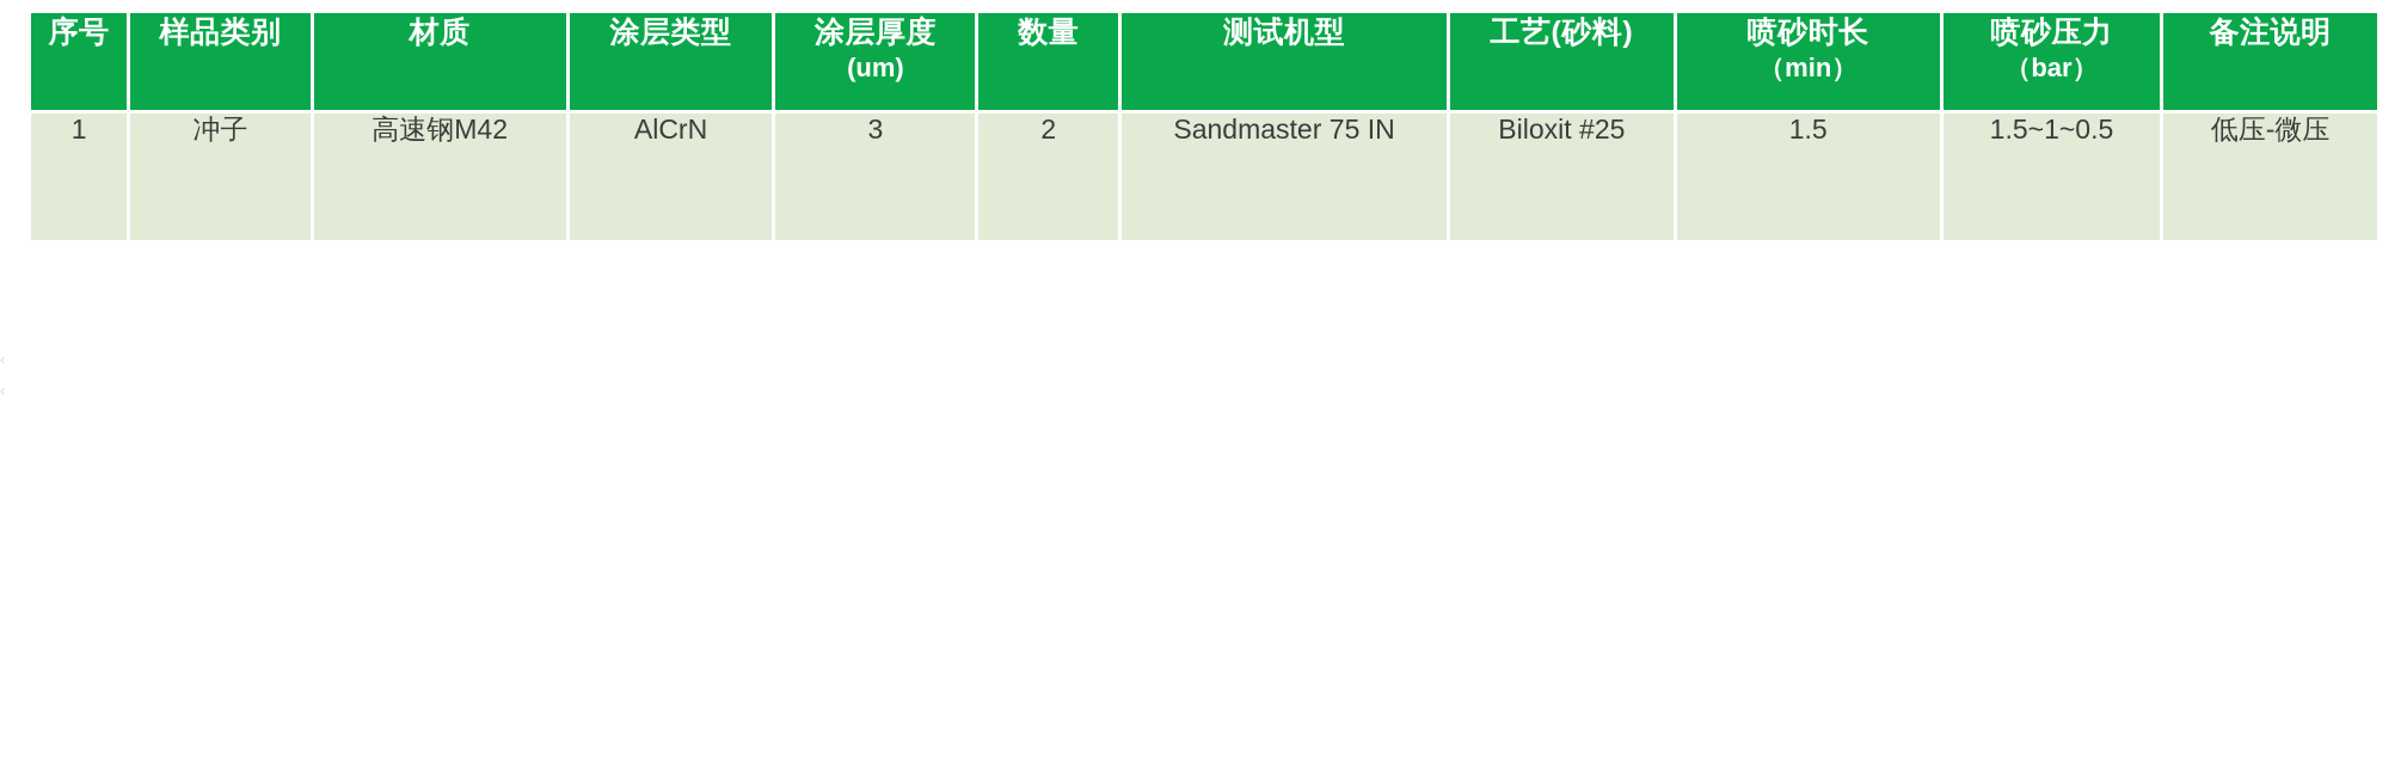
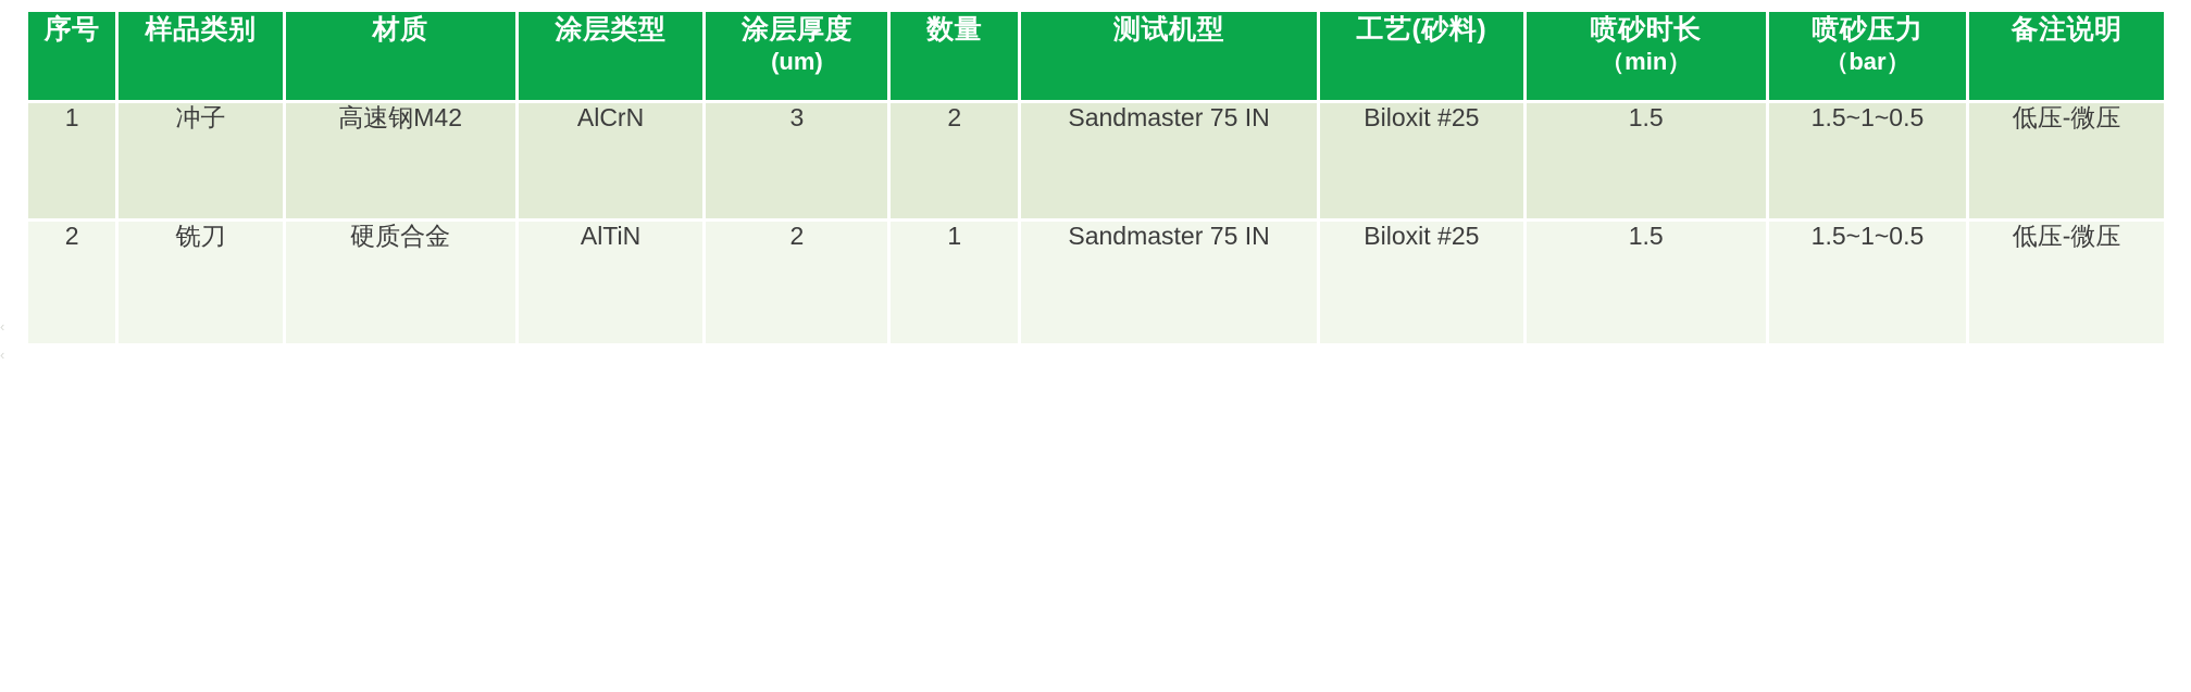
  ‹
  ‹
  序号	样品类别	材质	涂层类型	涂层厚度 (um)	数量	测试机型	工艺(砂料)	喷砂时长 （min）	喷砂压力 （bar）	备注说明
  1	冲子	高速钢M42	AlCrN	3	2	Sandmaster 75 IN	Biloxit #25	1.5	1.5~1~0.5	低压-微压
+ 2	铣刀	硬质合金	AlTiN	2	1	Sandmaster 75 IN	Biloxit #25	1.5	1.5~1~0.5	低压-微压
